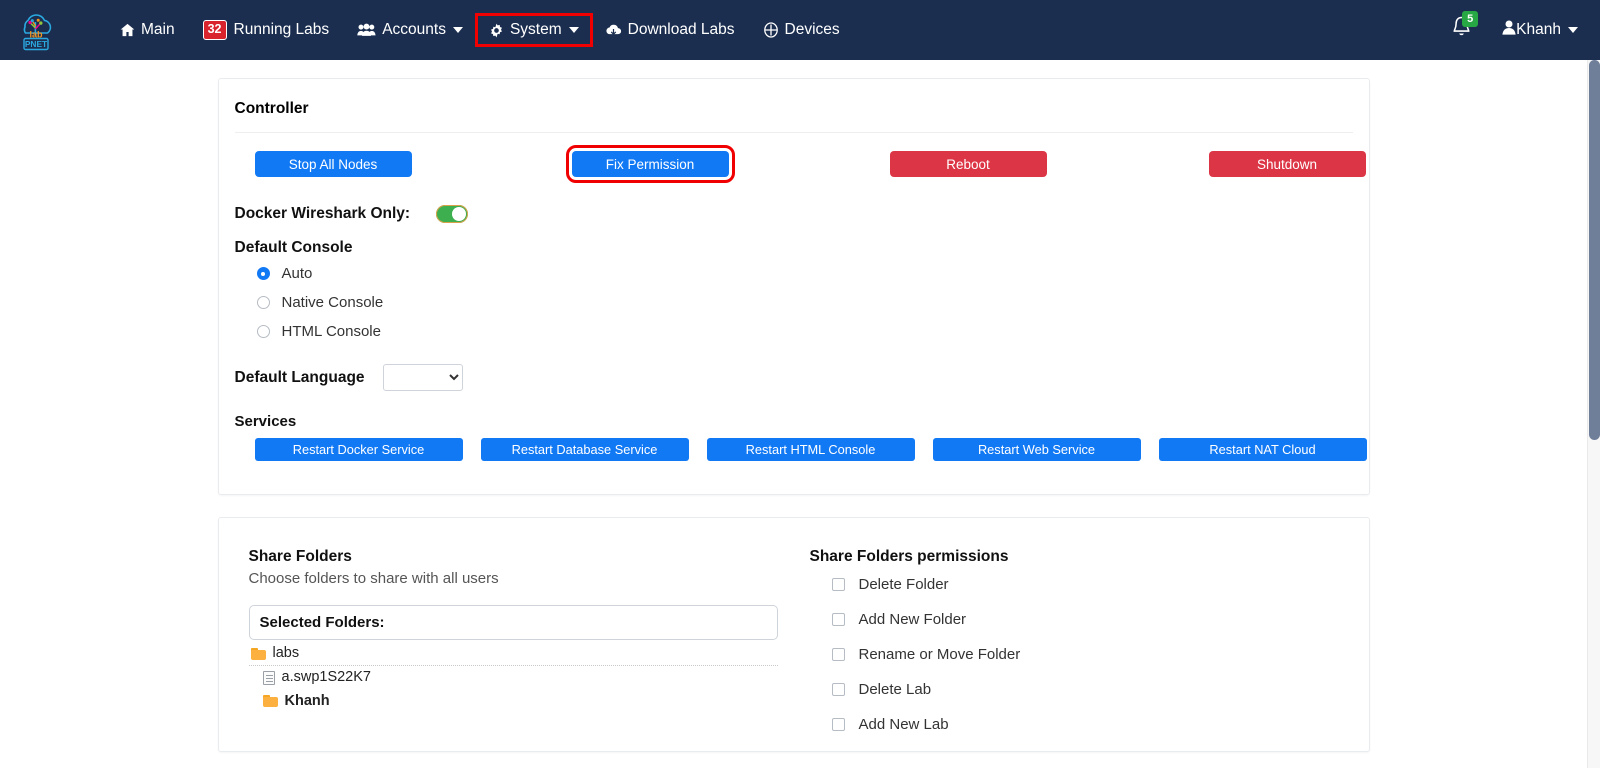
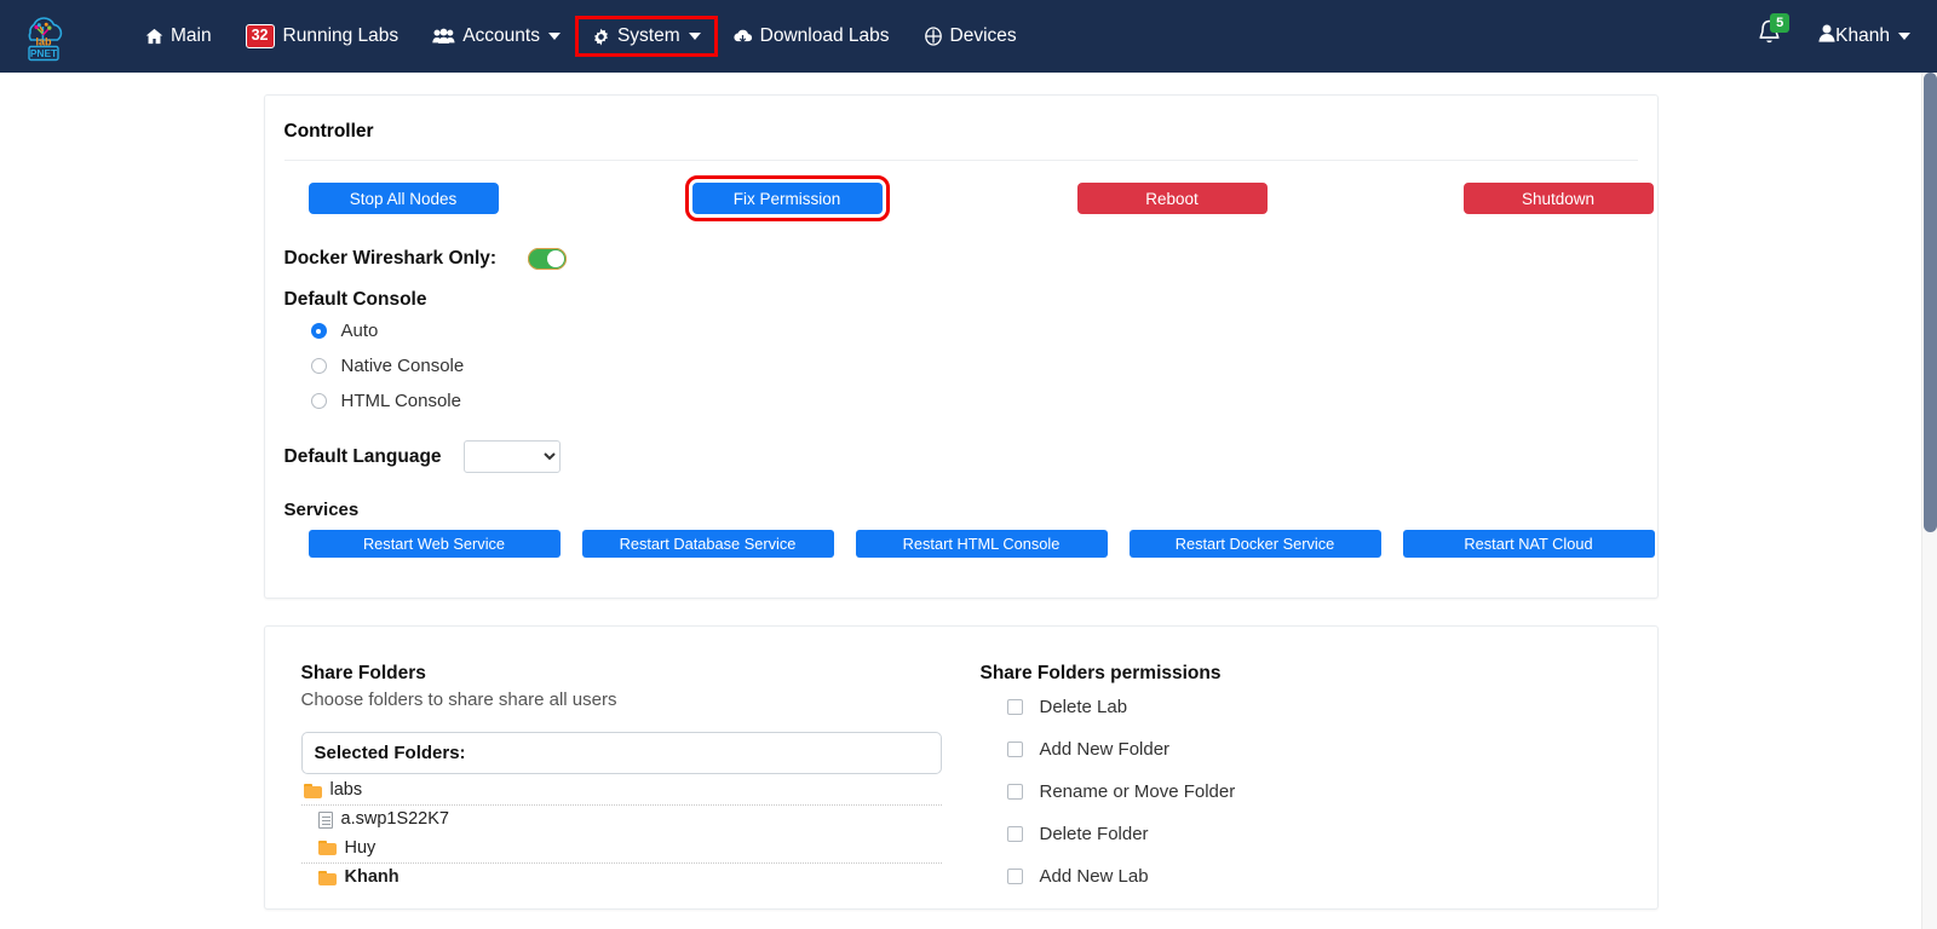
  lab
  PNET
  Main
  32
  Running Labs
  Accounts
  System
  Download Labs
  Devices
  5
  Khanh
  Controller
  Stop All Nodes
  Fix Permission
  Reboot
  Shutdown
  Docker Wireshark Only:
  Default Console
  Auto
  Native Console
  HTML Console
  Default Language
  Services
- Restart Docker Service
+ Restart Web Service
  Restart Database Service
  Restart HTML Console
- Restart Web Service
+ Restart Docker Service
  Restart NAT Cloud
  Share Folders
- Choose folders to share with all users
+ Choose folders to share share all users
  Selected Folders:
  labs
  a.swp1S22K7
+ Huy
  Khanh
  Share Folders permissions
- Delete Folder
+ Delete Lab
  Add New Folder
  Rename or Move Folder
- Delete Lab
+ Delete Folder
  Add New Lab
